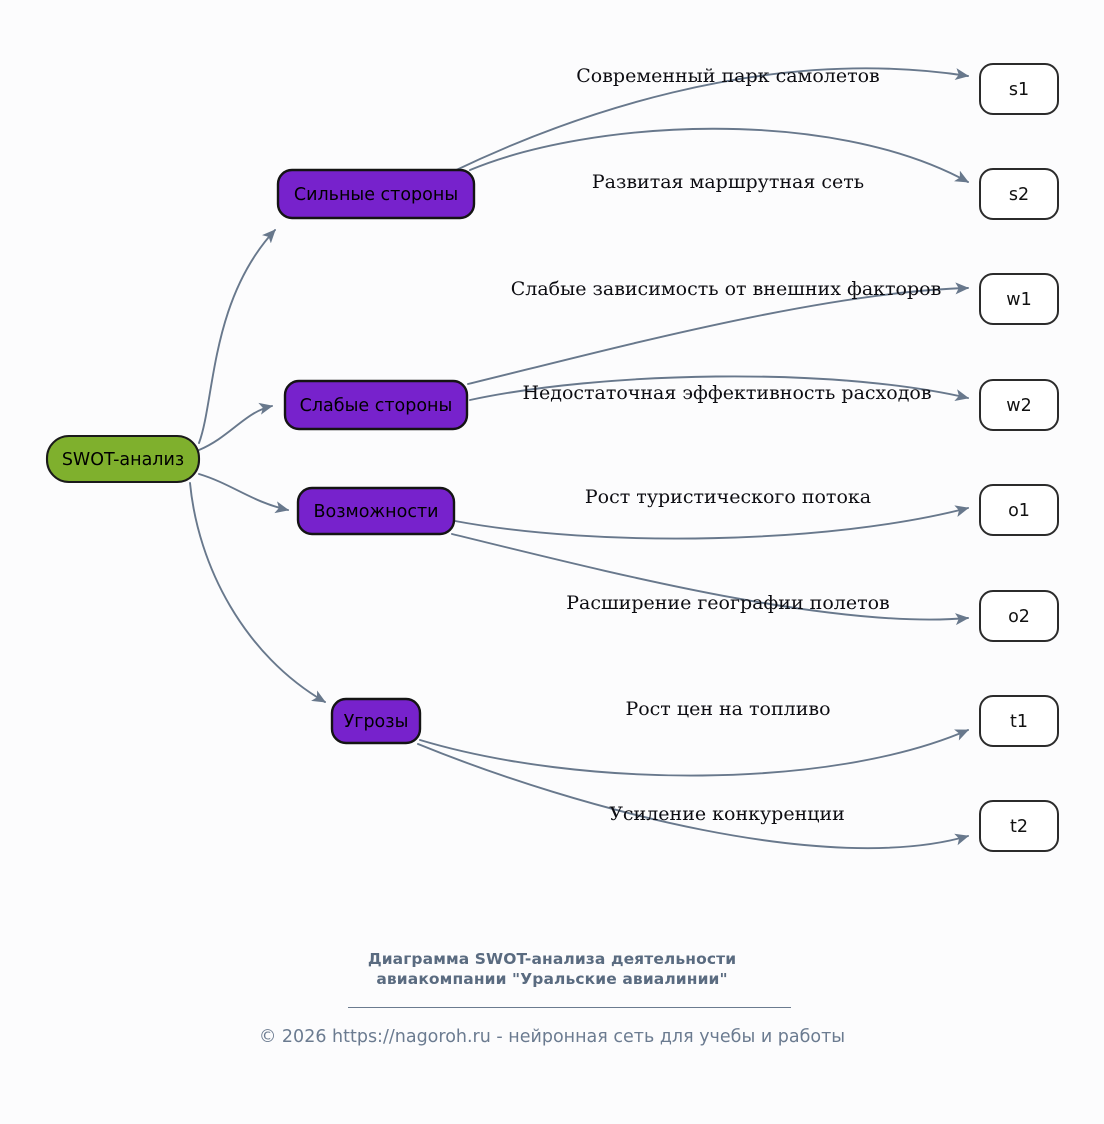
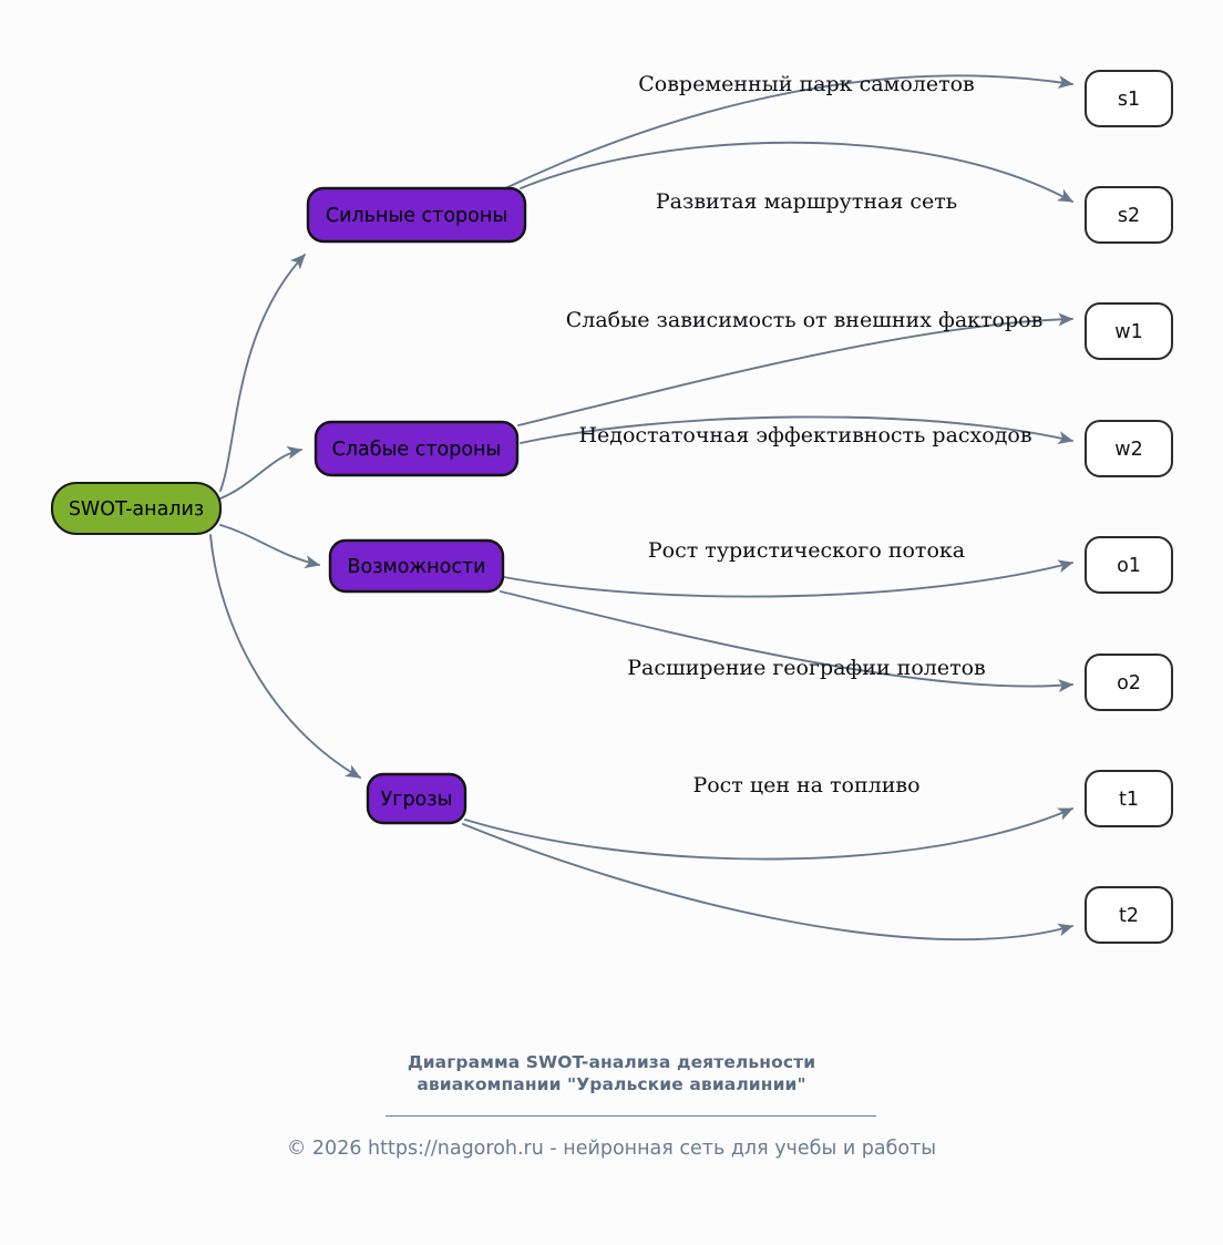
  SWOT-анализ
  Сильные стороны
  Слабые стороны
  Возможности
  Угрозы
  s1
  s2
  w1
  w2
  o1
  o2
  t1
  t2
  Современный парк самолетов
  Развитая маршрутная сеть
  Слабые зависимость от внешних факторов
  Недостаточная эффективность расходов
  Рост туристического потока
  Расширение географии полетов
  Рост цен на топливо
- Усиление конкуренции
  Диаграмма SWOT-анализа деятельности
  авиакомпании "Уральские авиалинии"
  © 2026 https://nagoroh.ru - нейронная сеть для учебы и работы
